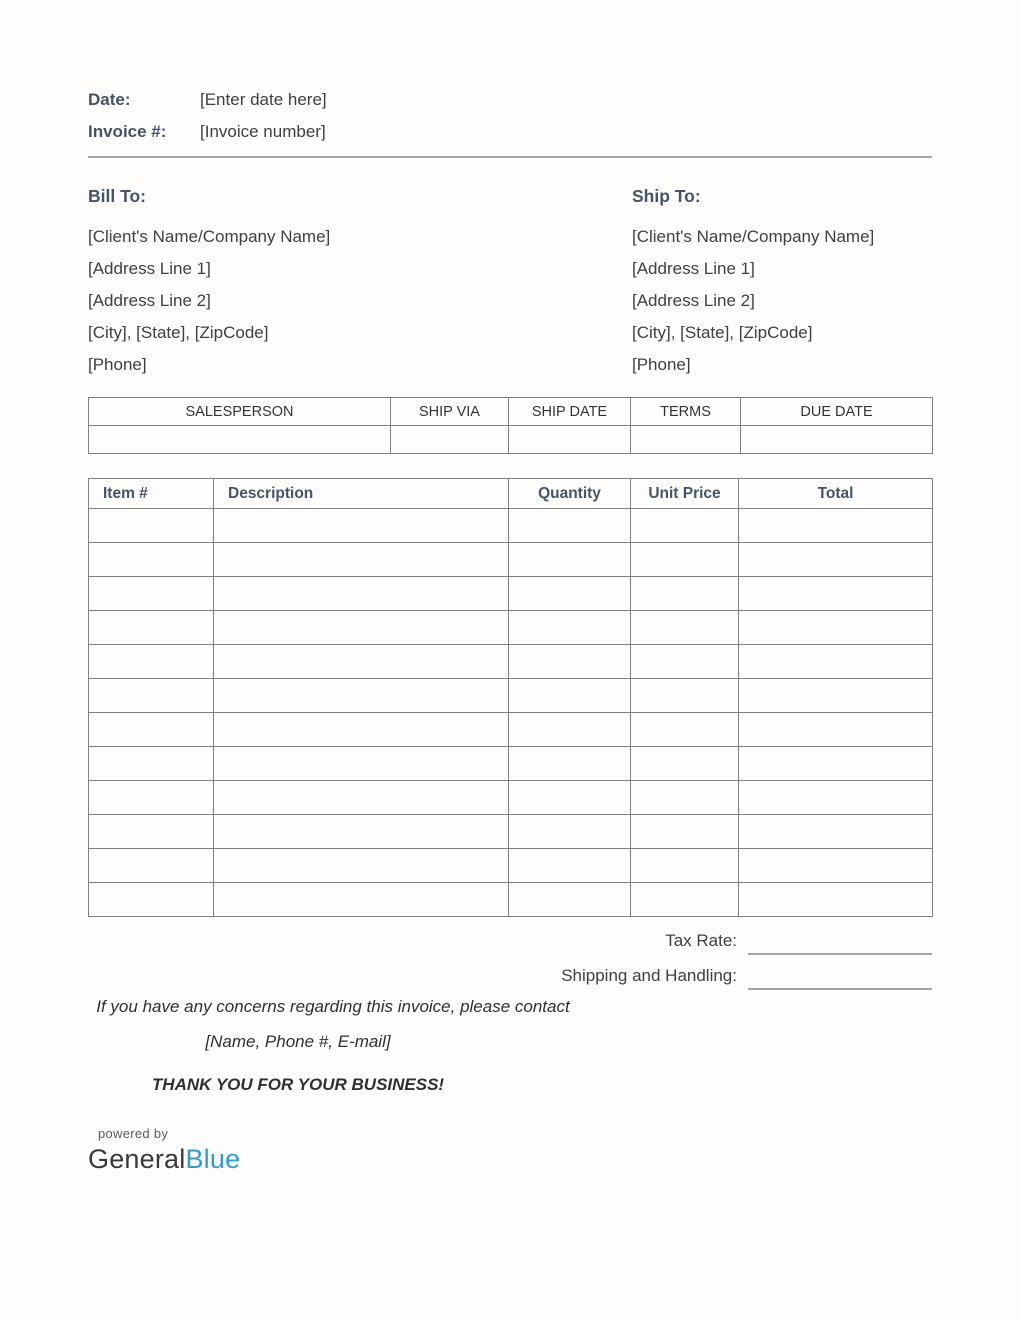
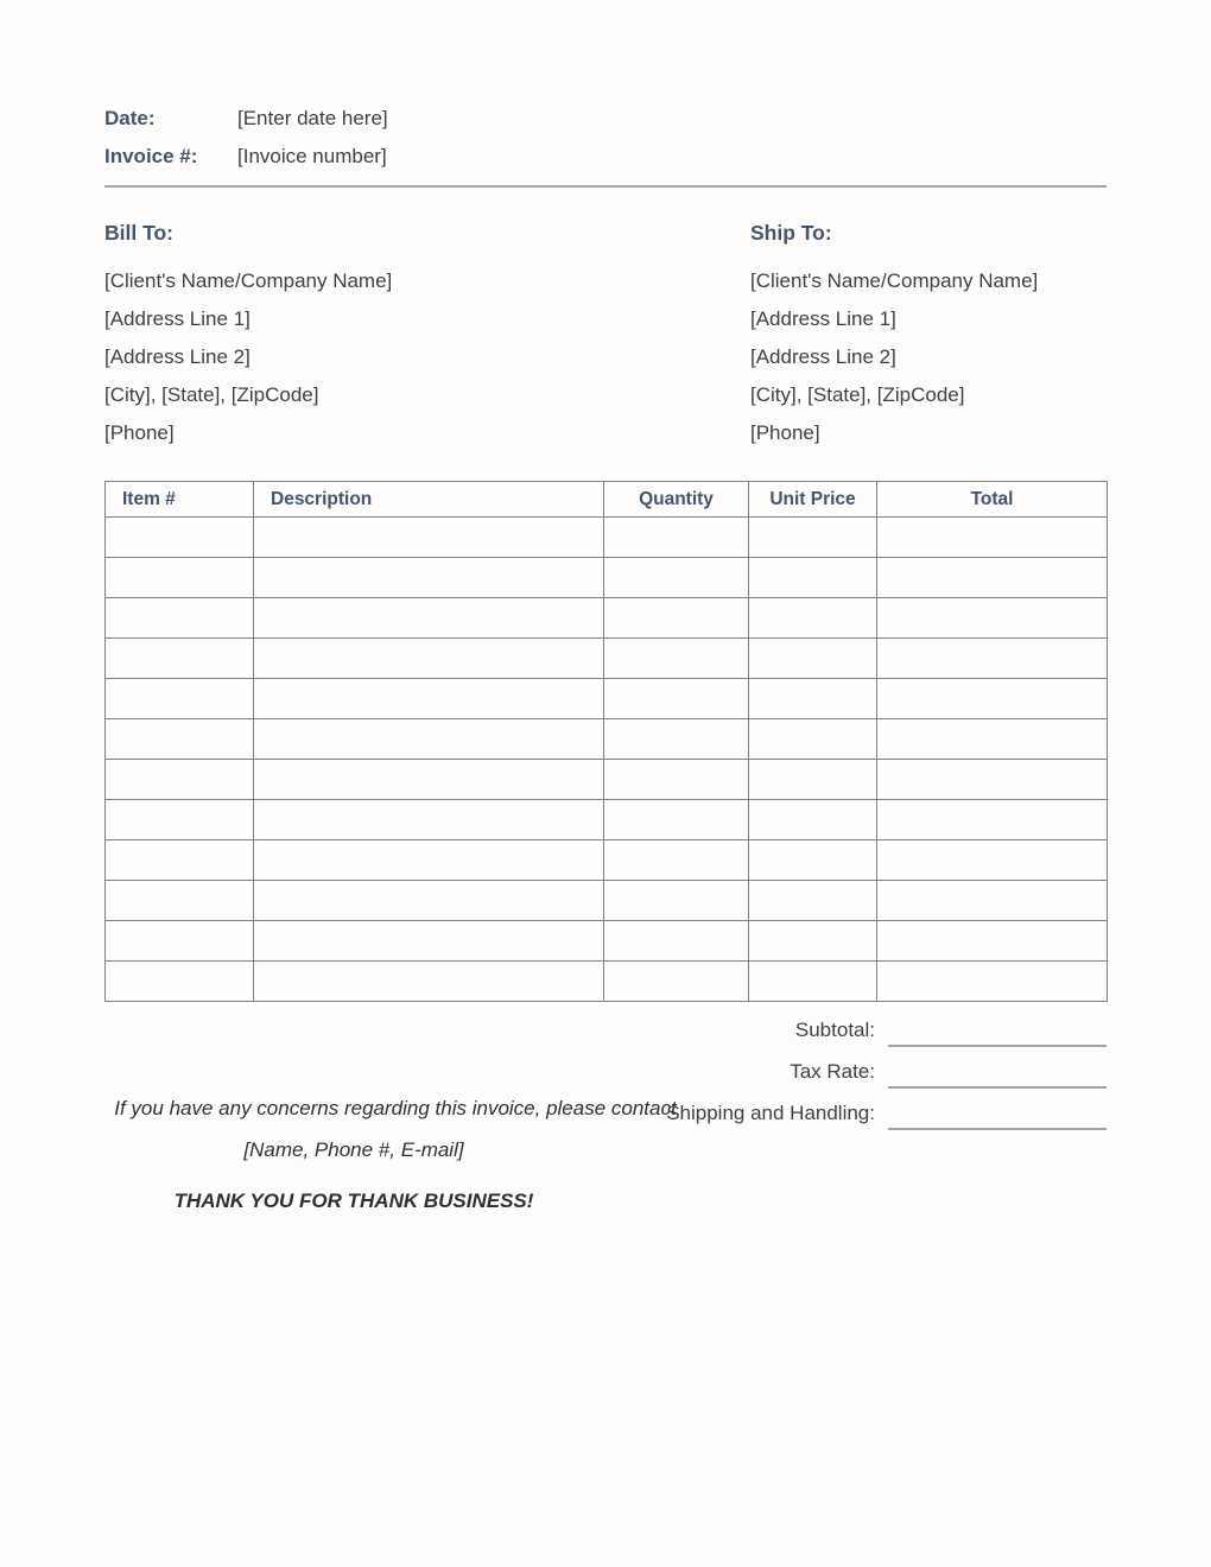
  Date:
  [Enter date here]
  Invoice #:
  [Invoice number]
  Bill To:
  [Client's Name/Company Name]
  [Address Line 1]
  [Address Line 2]
  [City], [State], [ZipCode]
  [Phone]
  Ship To:
  [Client's Name/Company Name]
  [Address Line 1]
  [Address Line 2]
  [City], [State], [ZipCode]
  [Phone]
- SALESPERSON	SHIP VIA	SHIP DATE	TERMS	DUE DATE
  Item #	Description	Quantity	Unit Price	Total
  If you have any concerns regarding this invoice, please contact
  [Name, Phone #, E-mail]
- THANK YOU FOR YOUR BUSINESS!
+ THANK YOU FOR THANK BUSINESS!
+ Subtotal:
  Tax Rate:
  Shipping and Handling:
- powered by
- GeneralBlue
